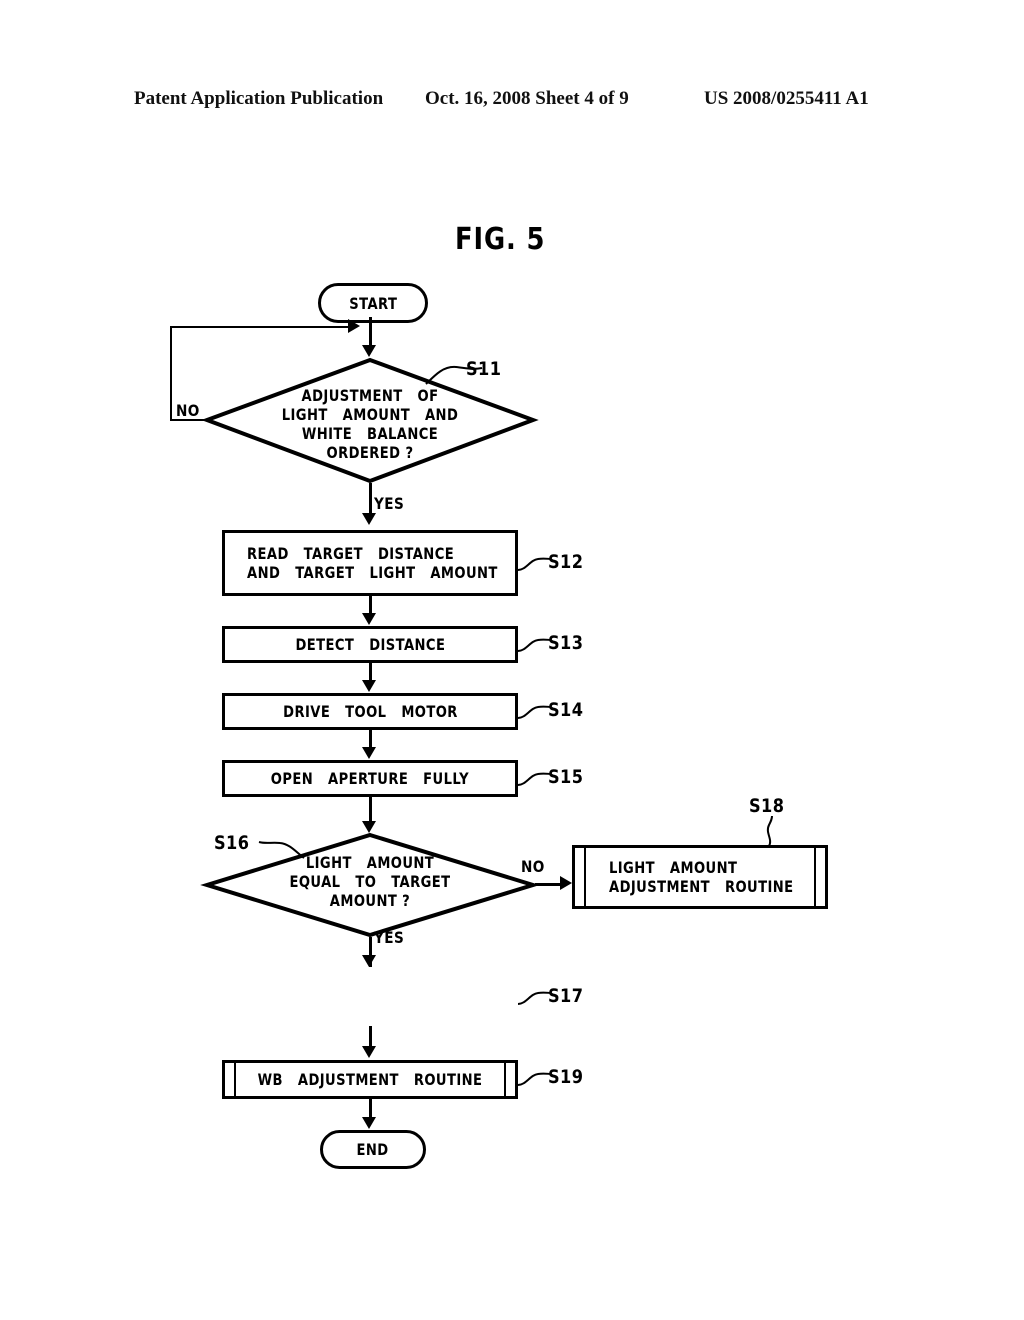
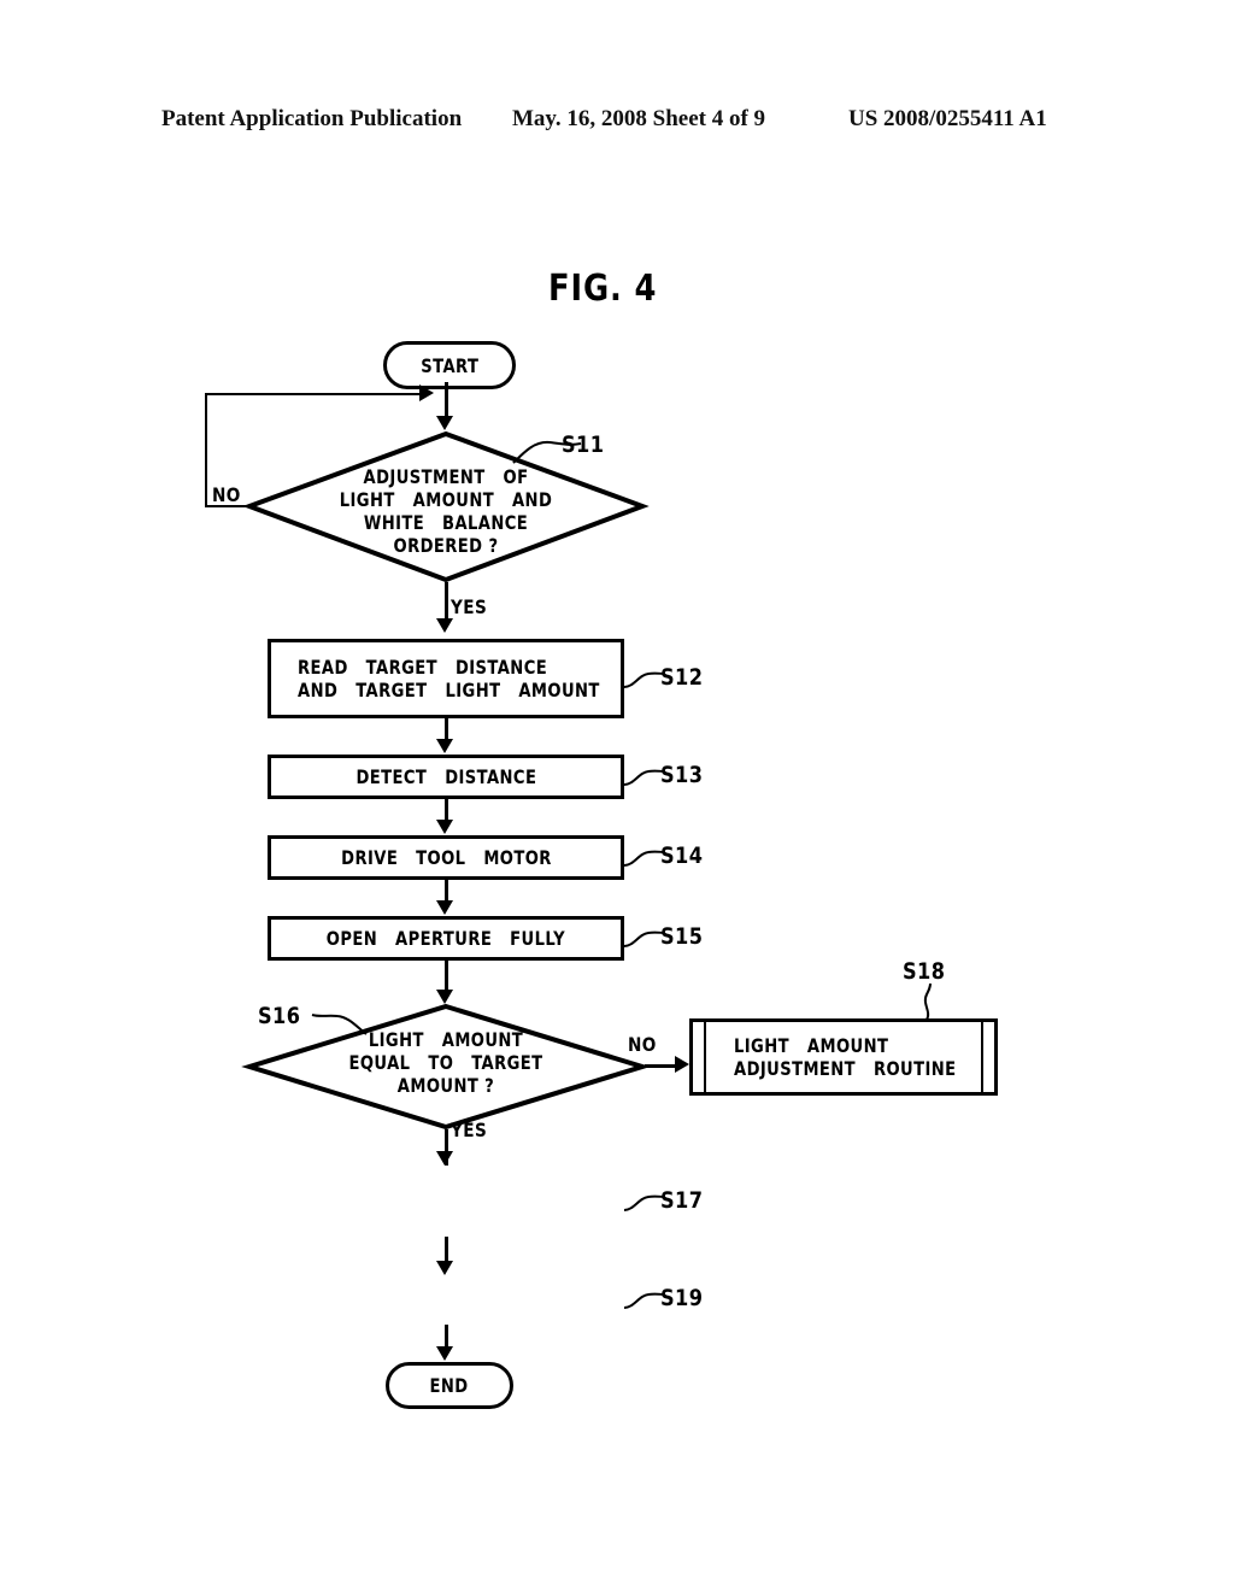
  Patent Application Publication
- Oct. 16, 2008 Sheet 4 of 9
+ May. 16, 2008 Sheet 4 of 9
  US 2008/0255411 A1
- FIG. 5
+ FIG. 4
  START
  ADJUSTMENT OF
  LIGHT AMOUNT AND
  WHITE BALANCE
  ORDERED ?
  S11
  NO
  YES
  READ TARGET DISTANCE
  AND TARGET LIGHT AMOUNT
  S12
  DETECT DISTANCE
  S13
  DRIVE TOOL MOTOR
  S14
  OPEN APERTURE FULLY
  S15
  LIGHT AMOUNT
  EQUAL TO TARGET
  AMOUNT ?
  S16
  NO
  LIGHT AMOUNT
  ADJUSTMENT ROUTINE
  S18
  YES
  S17
- WB ADJUSTMENT ROUTINE
  S19
  END
